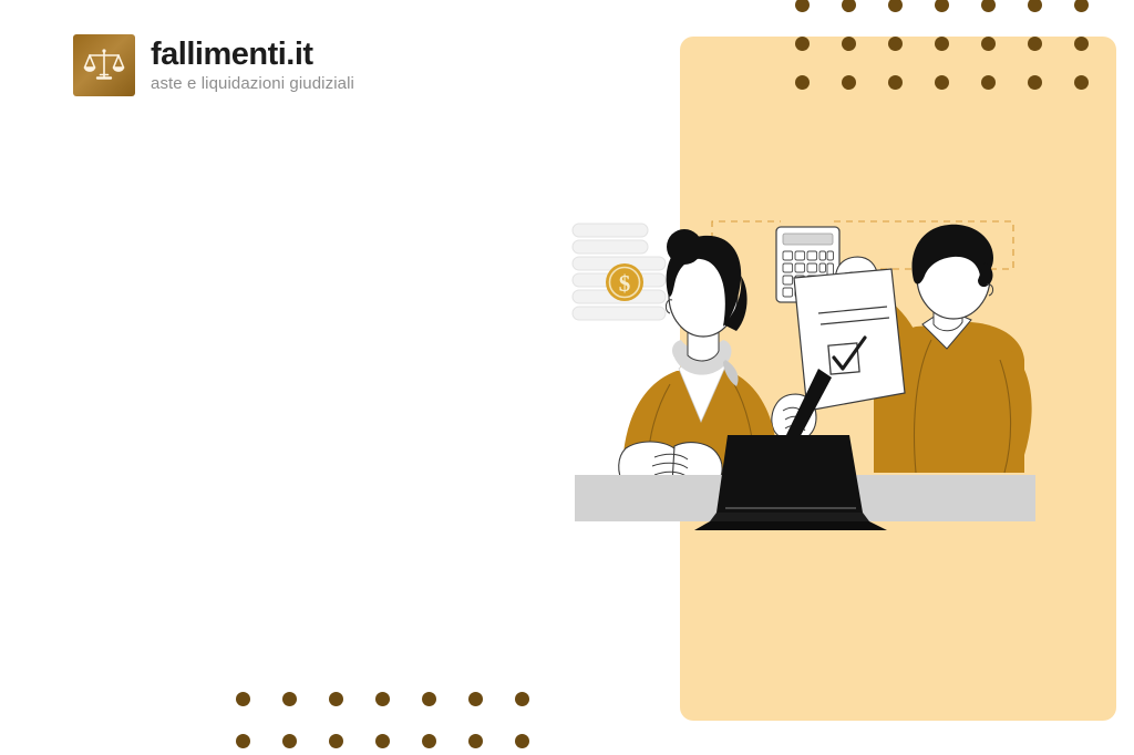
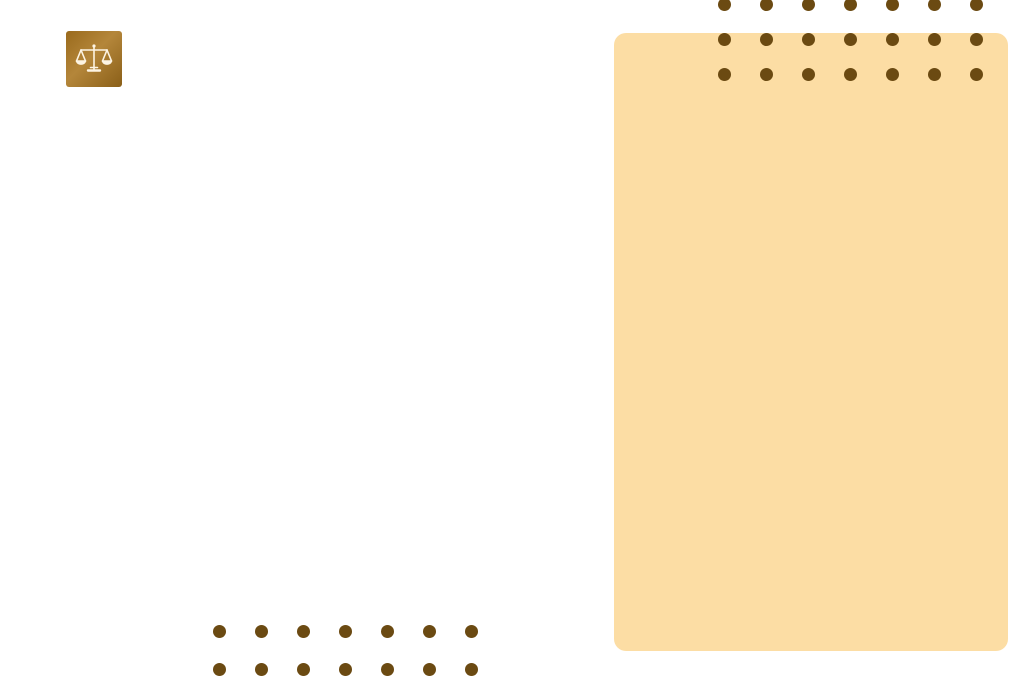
- fallimenti.it
- aste e liquidazioni giudiziali
- $
